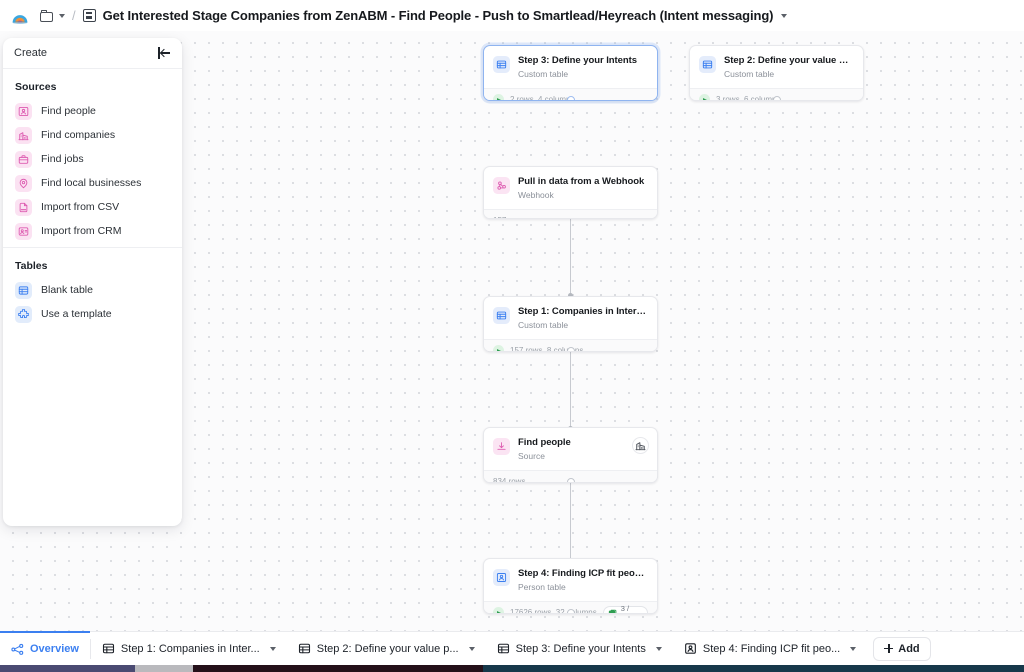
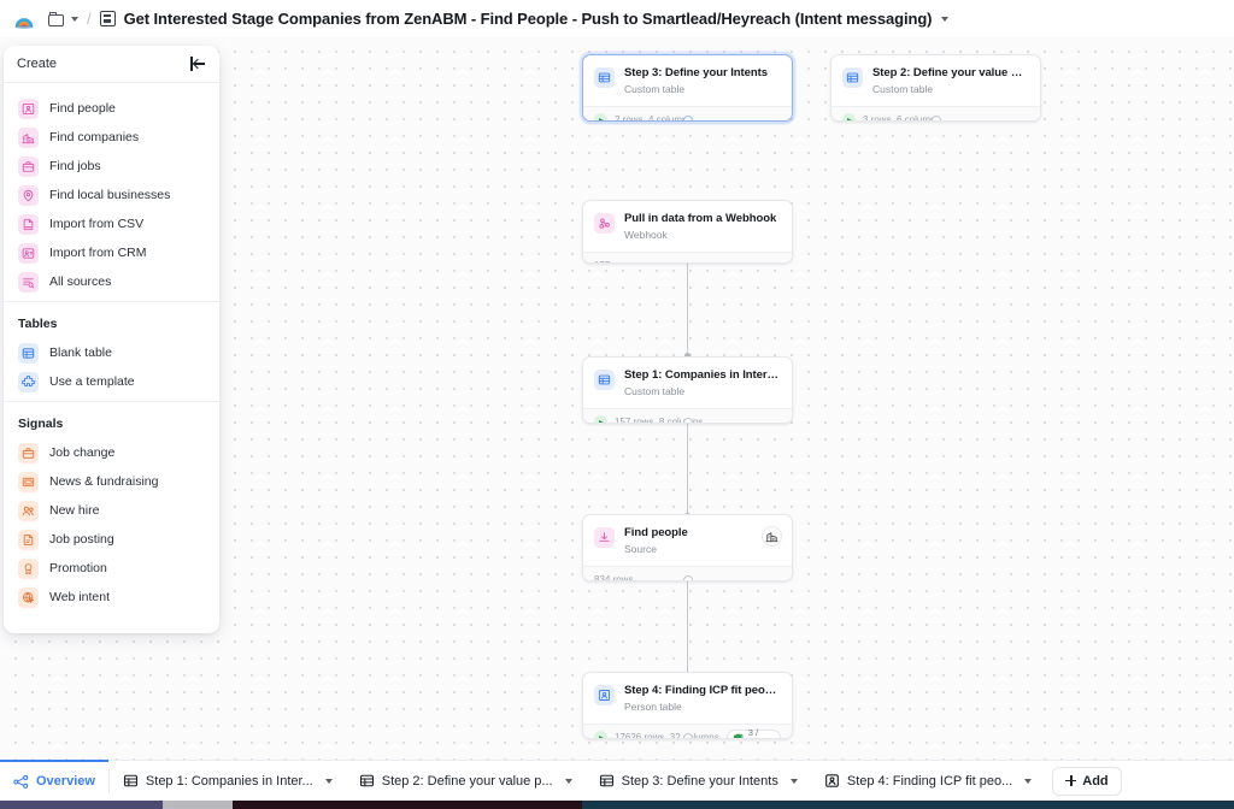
  /
  Get Interested Stage Companies from ZenABM - Find People - Push to Smartlead/Heyreach (Intent messaging)
  Step 3: Define your Intents
  Custom table
  2 rows, 4 colum
  Step 2: Define your value pro
  Custom table
  3 rows, 6 colum
  Pull in data from a Webhook
  Webhook
  Custom table
  157 rows, 8 colns
  Find people
  Source
  834 rows
  Step 4: Finding ICP fit people
  Person table
  17626 rows, 32lumns
  Create
- Sources
  Find people
  Find companies
  Find jobs
  Find local businesses
  Import from CSV
  Import from CRM
+ All sources
  Tables
  Blank table
  Use a template
+ Signals
+ Job change
+ News & fundraising
+ New hire
+ Job posting
+ Promotion
+ Web intent
  Overview
  Step 1: Companies in Inter...
  Step 2: Define your value p...
  Step 3: Define your Intents
  Step 4: Finding ICP fit peo...
  Add
